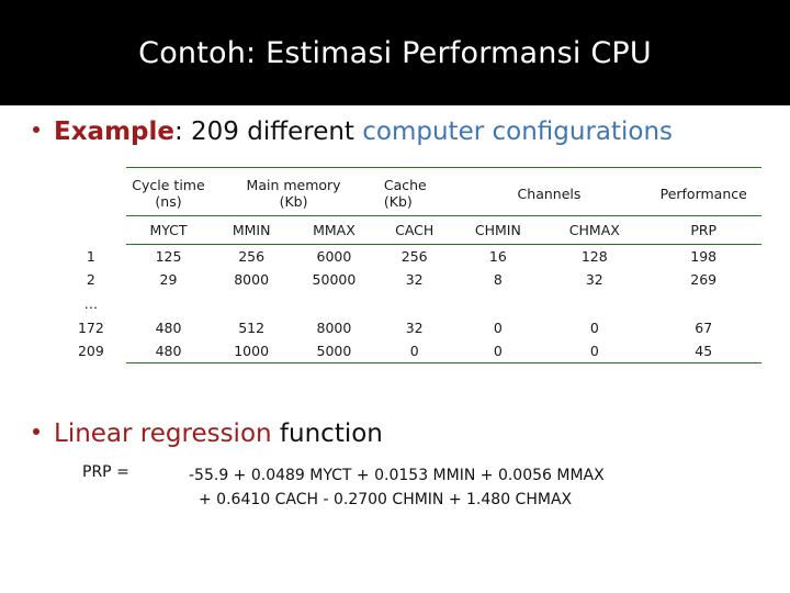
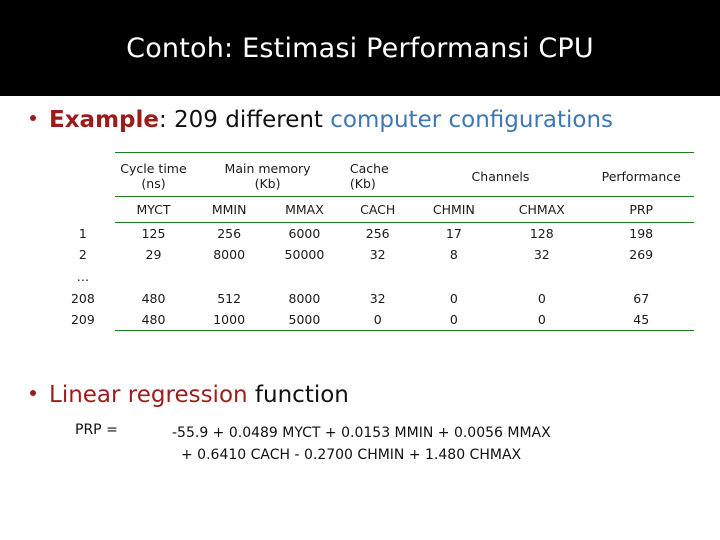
  Contoh: Estimasi Performansi CPU
  Example: 209 different computer configurations
  	Cycle time (ns)	Main memory (Kb)	Cache (Kb)	Channels	Performance
  	MYCT	MMIN	MMAX	CACH	CHMIN	CHMAX	PRP
- 1	125	256	6000	256	16	128	198
+ 1	125	256	6000	256	17	128	198
  2	29	8000	50000	32	8	32	269
  …
- 172	480	512	8000	32	0	0	67
+ 208	480	512	8000	32	0	0	67
  209	480	1000	5000	0	0	0	45
  Linear regression function
  PRP =
  -55.9 + 0.0489 MYCT + 0.0153 MMIN + 0.0056 MMAX
  + 0.6410 CACH - 0.2700 CHMIN + 1.480 CHMAX
